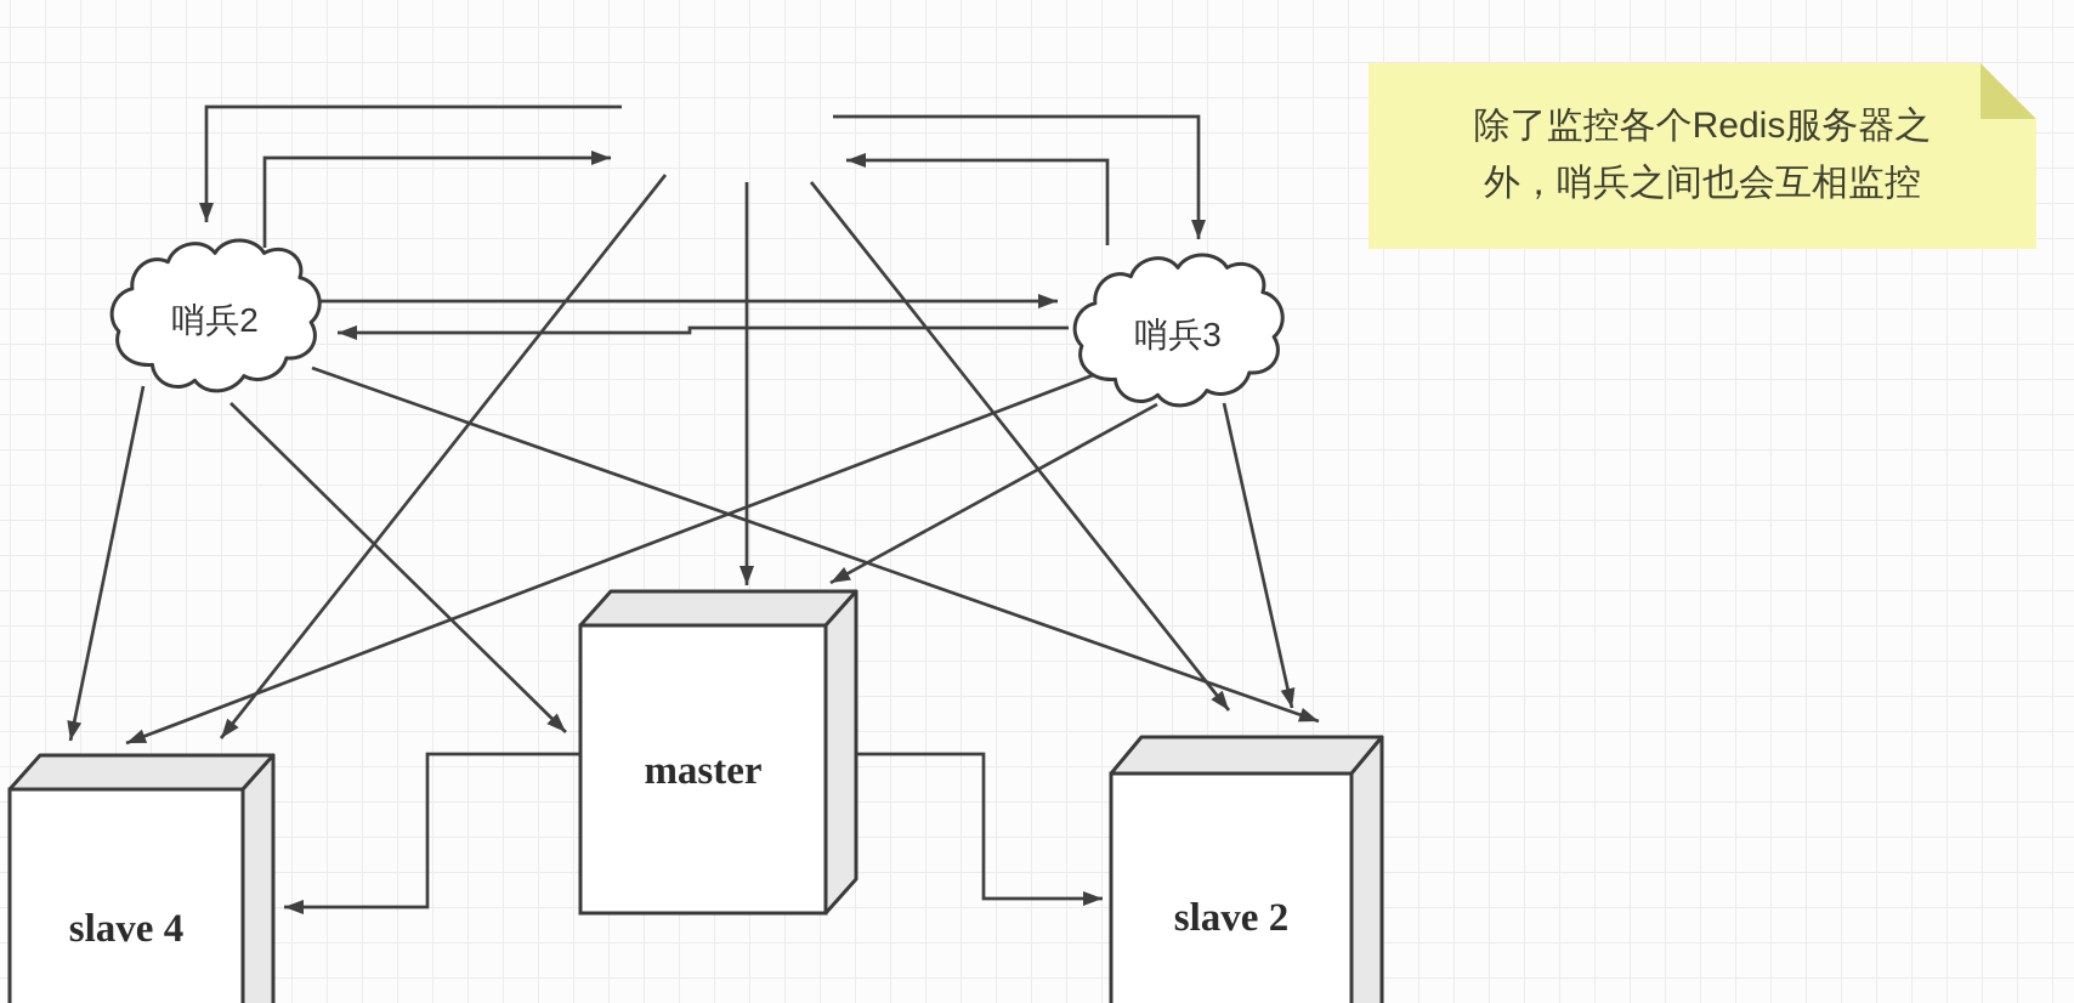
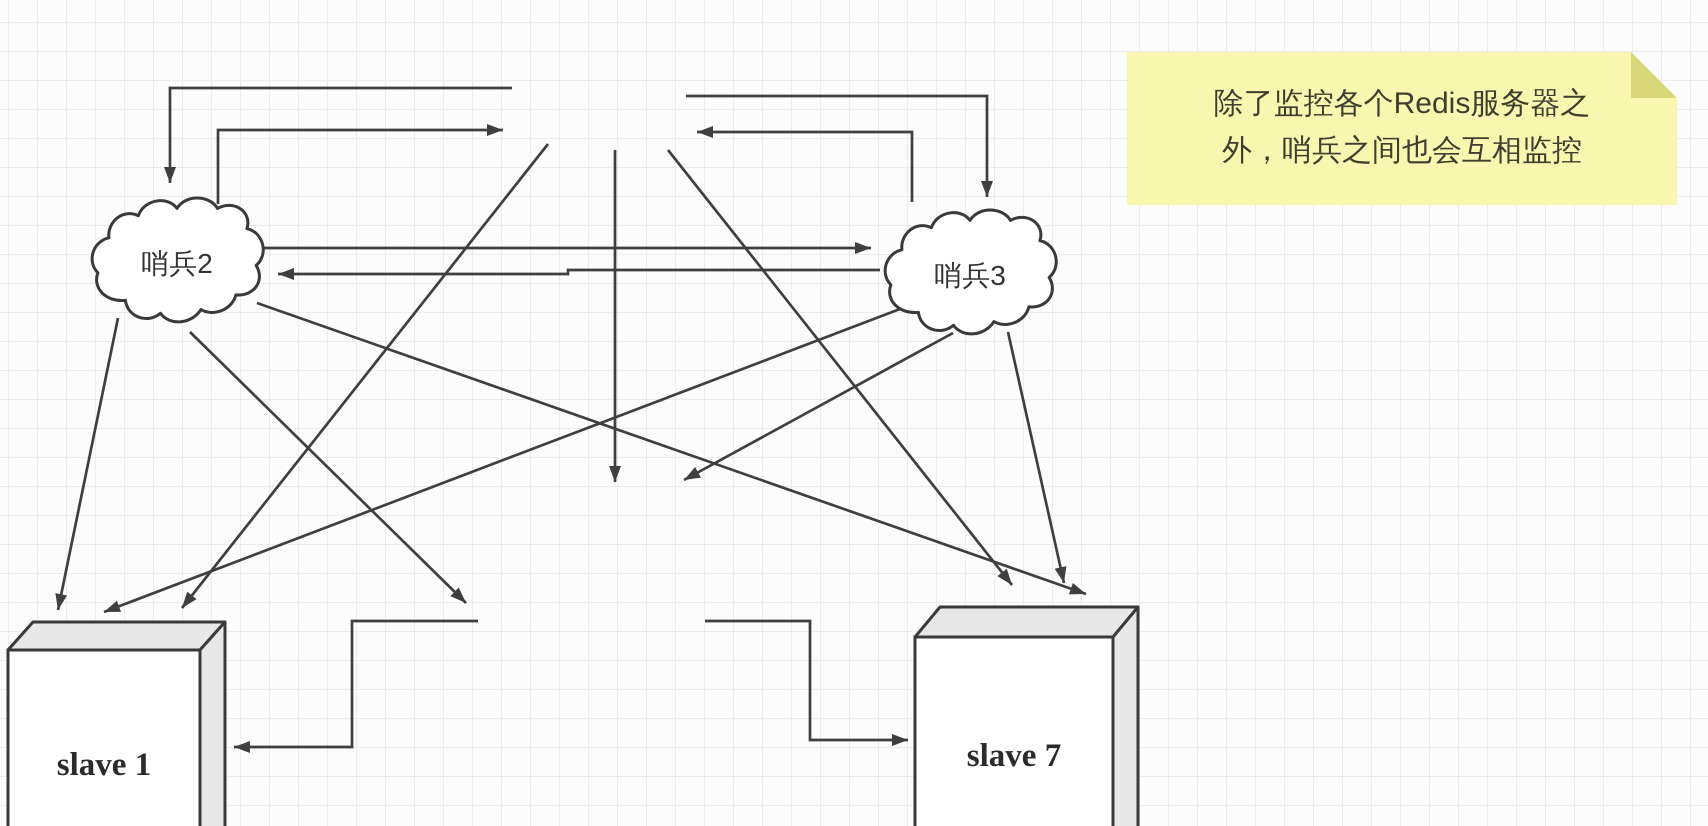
  哨兵2
  哨兵3
- master
- slave 4
+ slave 1
- slave 2
+ slave 7
  除了监控各个Redis服务器之
  外，哨兵之间也会互相监控
